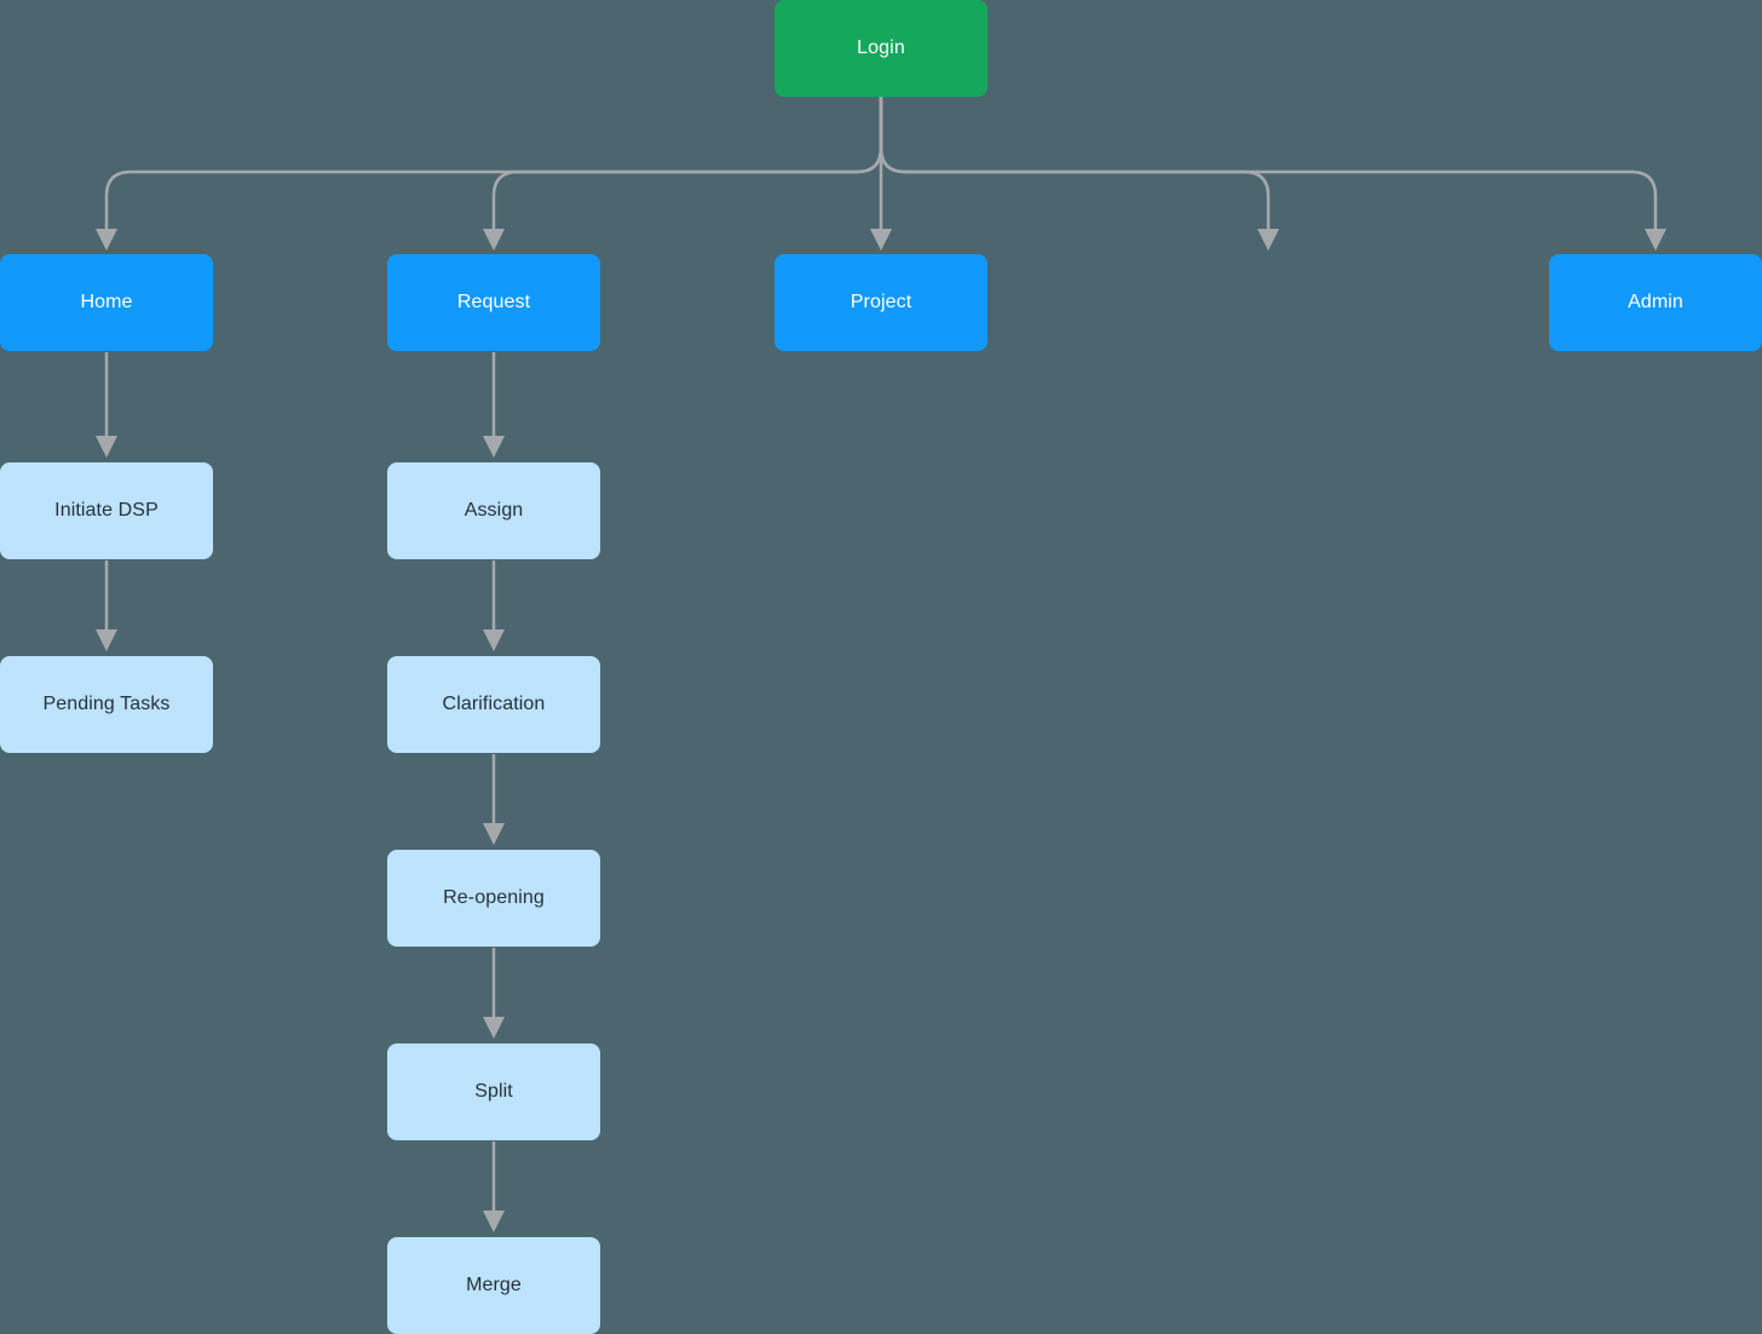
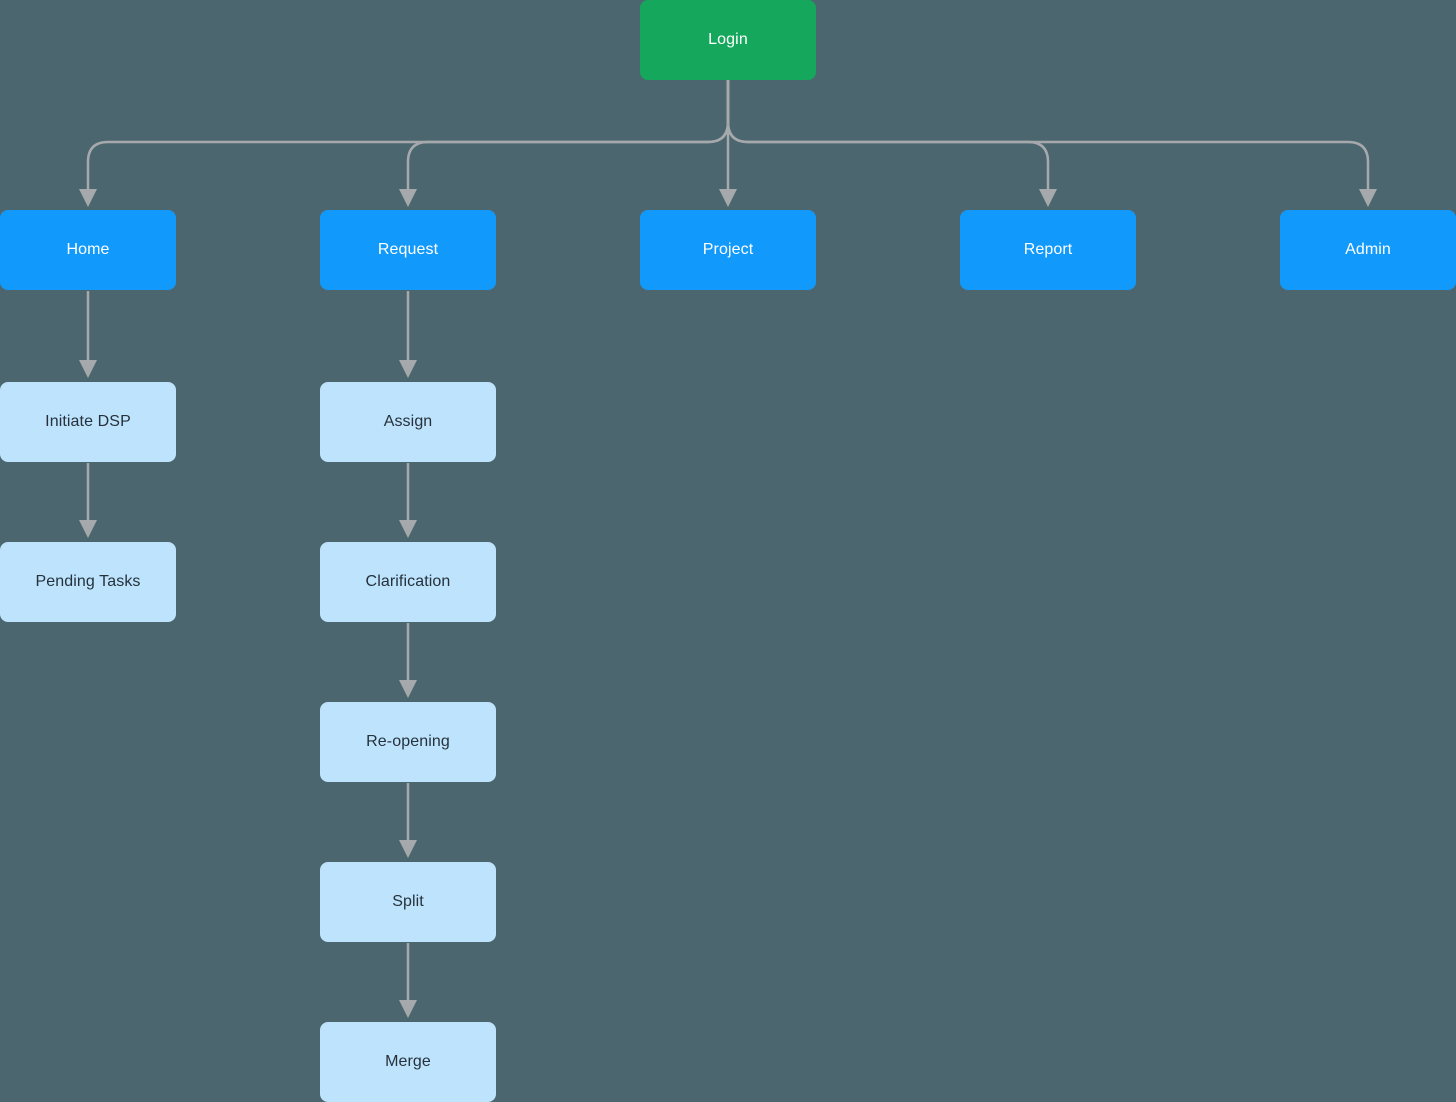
  Login
  Home
  Request
  Project
+ Report
  Admin
  Initiate DSP
  Pending Tasks
  Assign
  Clarification
  Re-opening
  Split
  Merge
